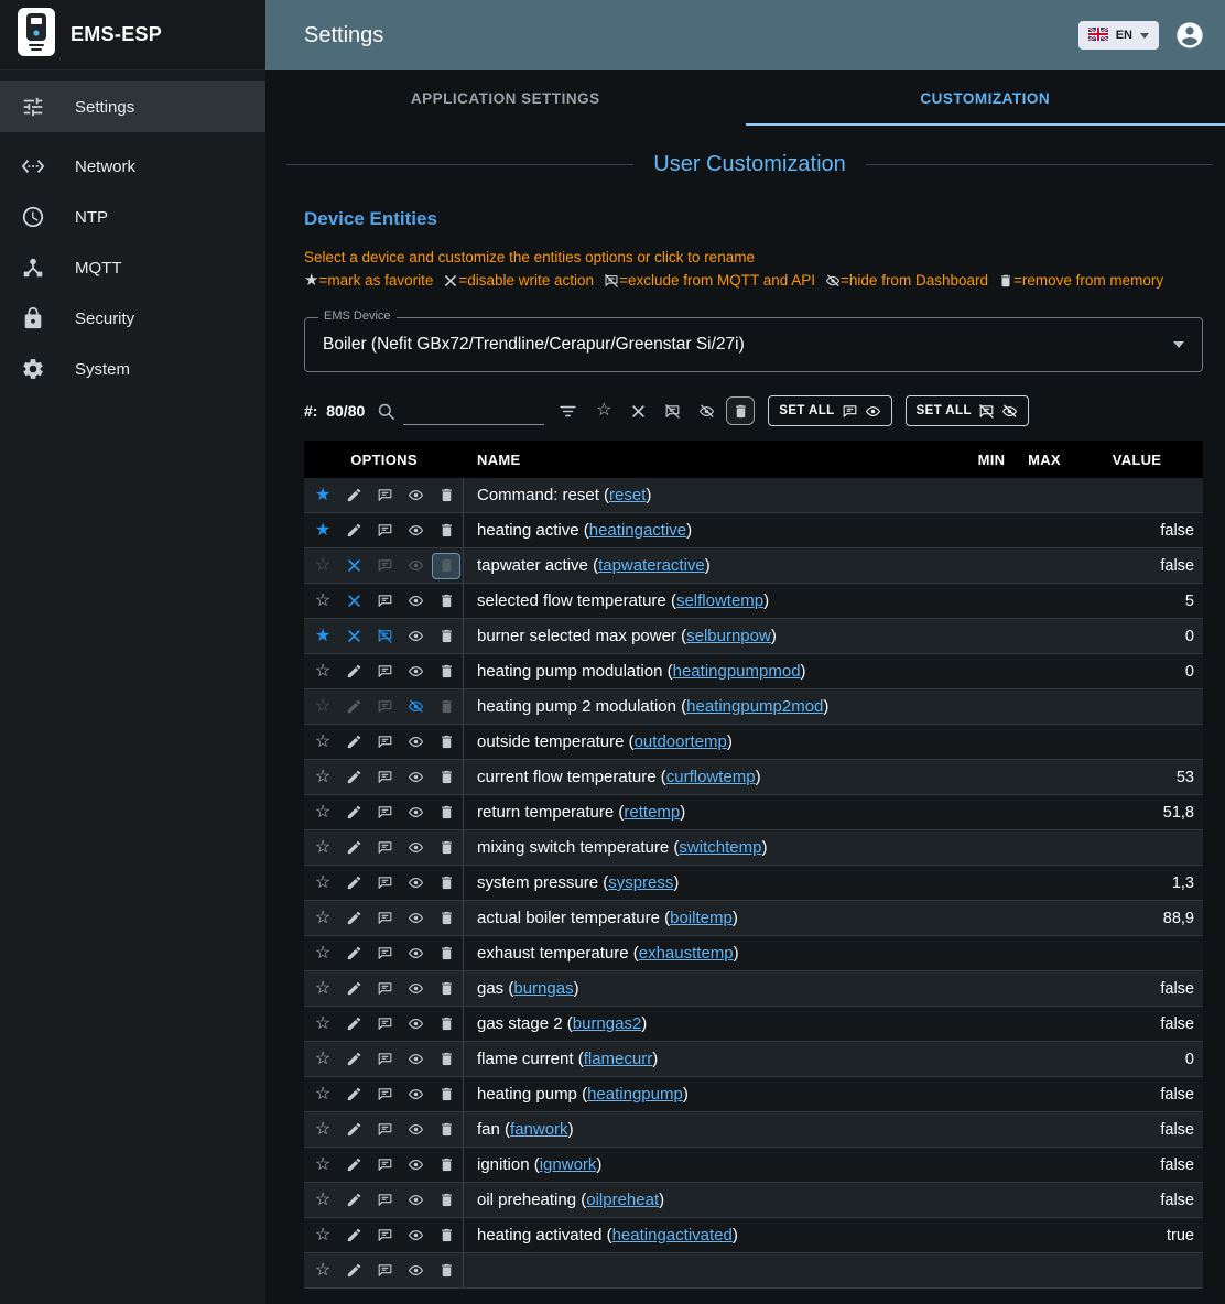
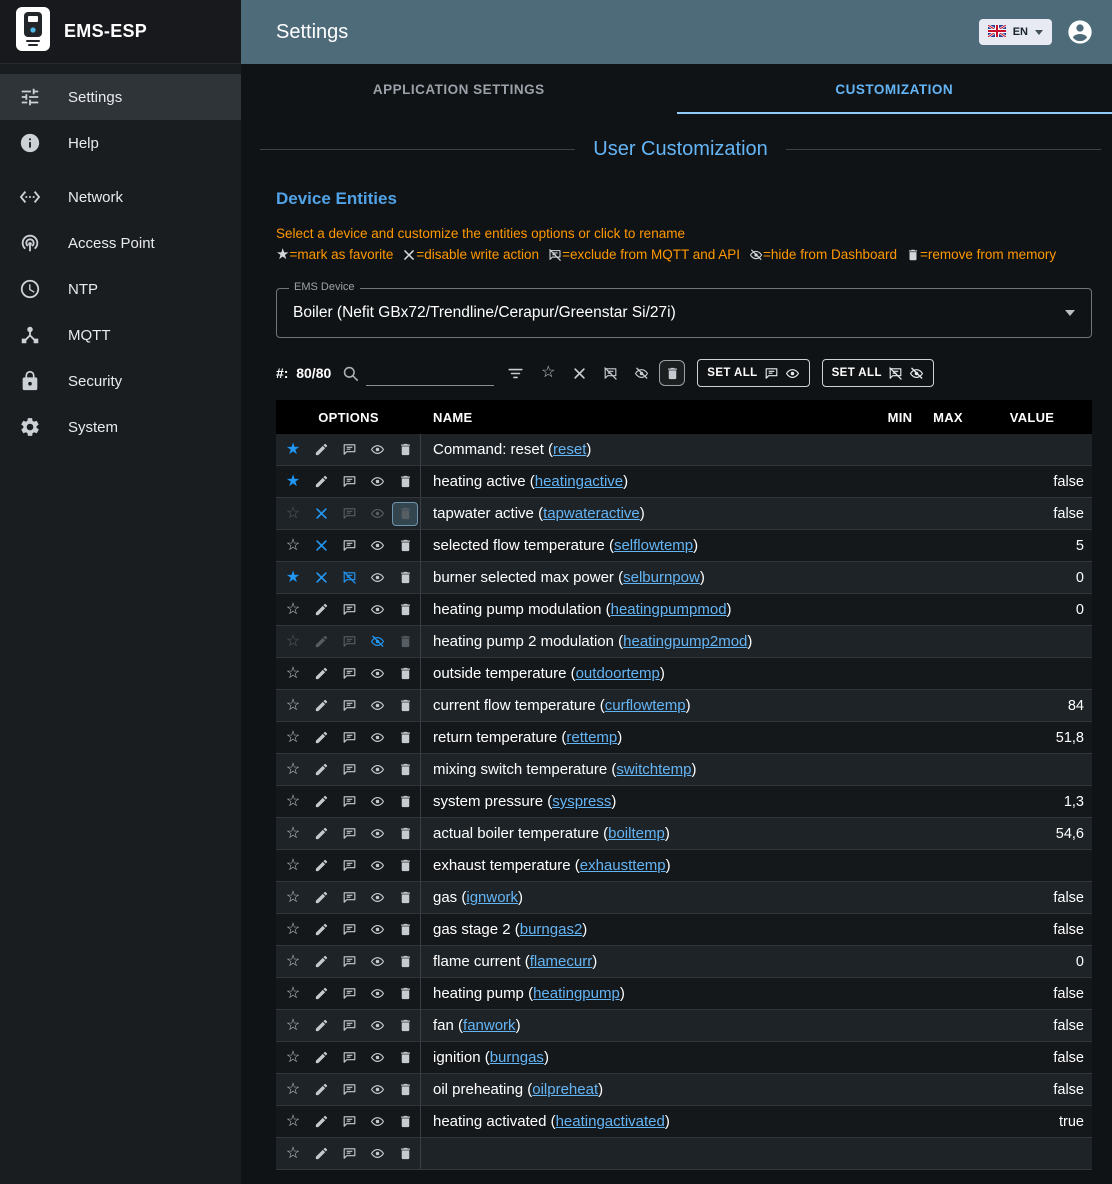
  EMS-ESP
  Settings
+ Help
  Network
+ Access Point
  NTP
  MQTT
  Security
  System
  Settings
  EN
  APPLICATION SETTINGS
  CUSTOMIZATION
  User Customization
  Device Entities
  Select a device and customize the entities options or click to rename
  ★
  =mark as favorite
  =disable write action
  =exclude from MQTT and API
  =hide from Dashboard
  =remove from memory
  EMS Device
  Boiler (Nefit GBx72/Trendline/Cerapur/Greenstar Si/27i)
  #: 80/80
  ☆
  SET ALL
  SET ALL
  OPTIONS
  NAME
  MIN
  MAX
  VALUE
  ★
  Command: reset (reset)
  ★
  heating active (heatingactive)
  false
  ☆
  tapwater active (tapwateractive)
  false
  ☆
  selected flow temperature (selflowtemp)
  5
  ★
  burner selected max power (selburnpow)
  0
  ☆
  heating pump modulation (heatingpumpmod)
  0
  ☆
  heating pump 2 modulation (heatingpump2mod)
  ☆
  outside temperature (outdoortemp)
  ☆
  current flow temperature (curflowtemp)
- 53
+ 84
  ☆
  return temperature (rettemp)
  51,8
  ☆
  mixing switch temperature (switchtemp)
  ☆
  system pressure (syspress)
  1,3
  ☆
  actual boiler temperature (boiltemp)
- 88,9
+ 54,6
  ☆
  exhaust temperature (exhausttemp)
  ☆
- gas (burngas)
+ gas (ignwork)
  false
  ☆
  gas stage 2 (burngas2)
  false
  ☆
  flame current (flamecurr)
  0
  ☆
  heating pump (heatingpump)
  false
  ☆
  fan (fanwork)
  false
  ☆
- ignition (ignwork)
+ ignition (burngas)
  false
  ☆
  oil preheating (oilpreheat)
  false
  ☆
  heating activated (heatingactivated)
  true
  ☆
